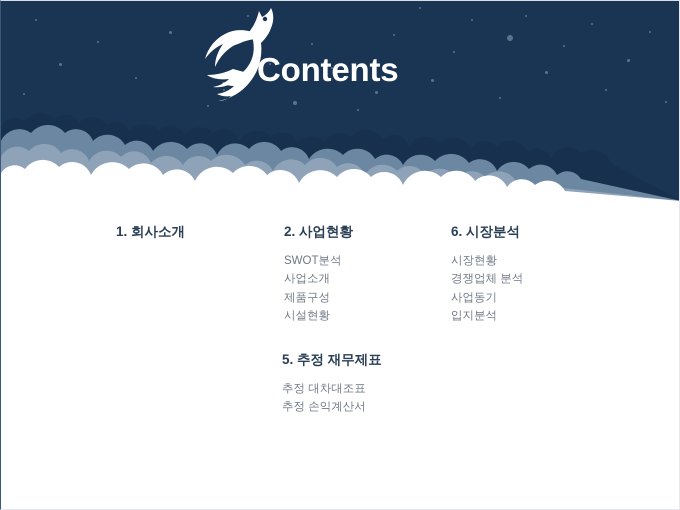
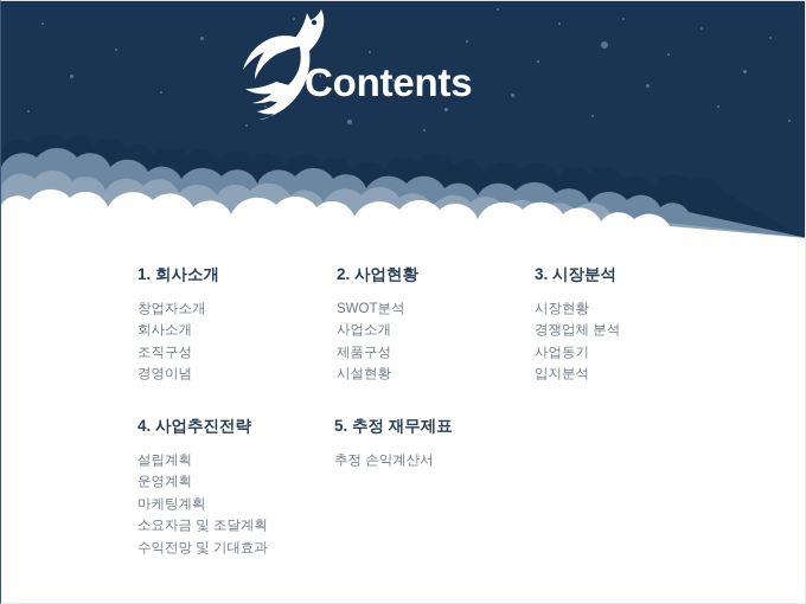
  Contents
  1. 회사소개
+ 창업자소개
+ 회사소개
+ 조직구성
+ 경영이념
  2. 사업현황
  SWOT분석
  사업소개
  제품구성
  시설현황
- 6. 시장분석
+ 3. 시장분석
  시장현황
  경쟁업체 분석
  사업동기
  입지분석
+ 4. 사업추진전략
+ 설립계획
+ 운영계획
+ 마케팅계획
+ 소요자금 및 조달계획
+ 수익전망 및 기대효과
  5. 추정 재무제표
- 추정 대차대조표
  추정 손익계산서
